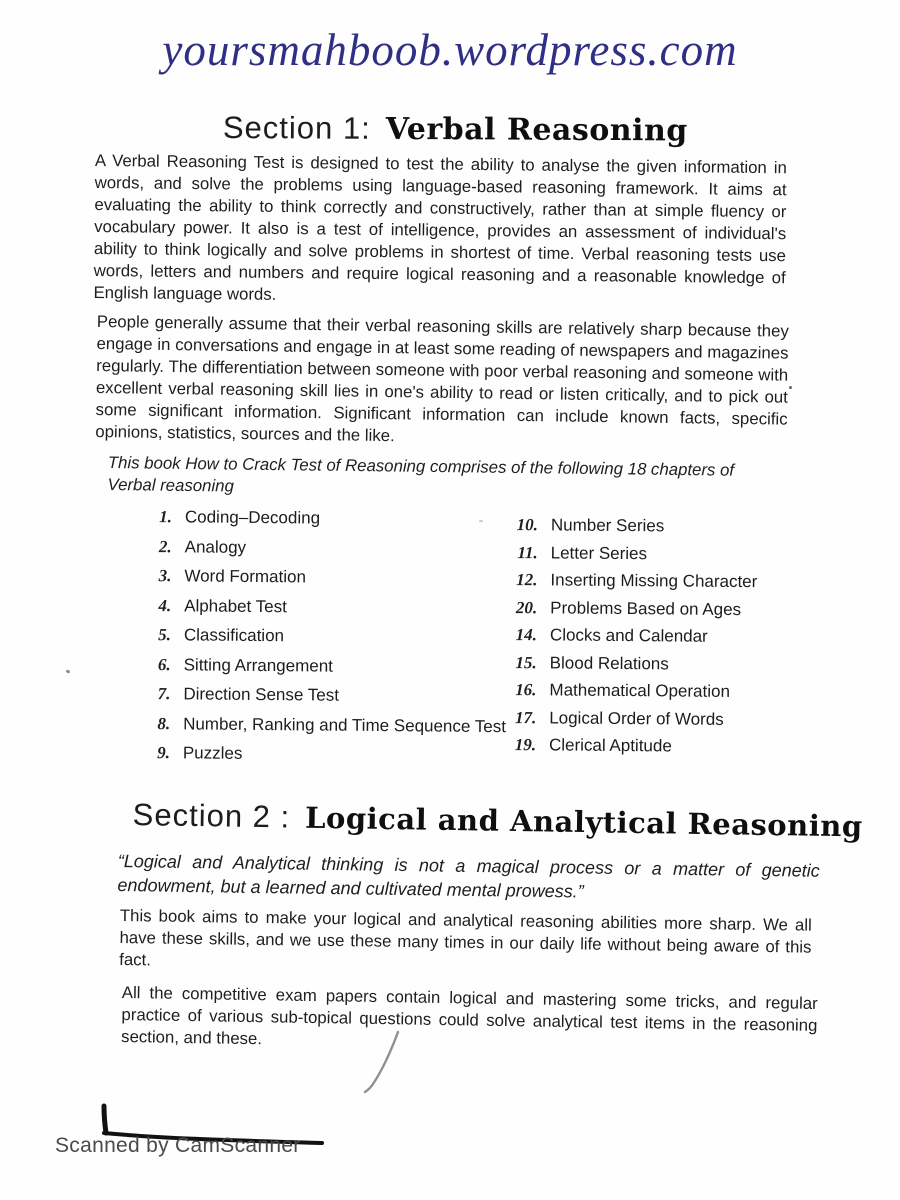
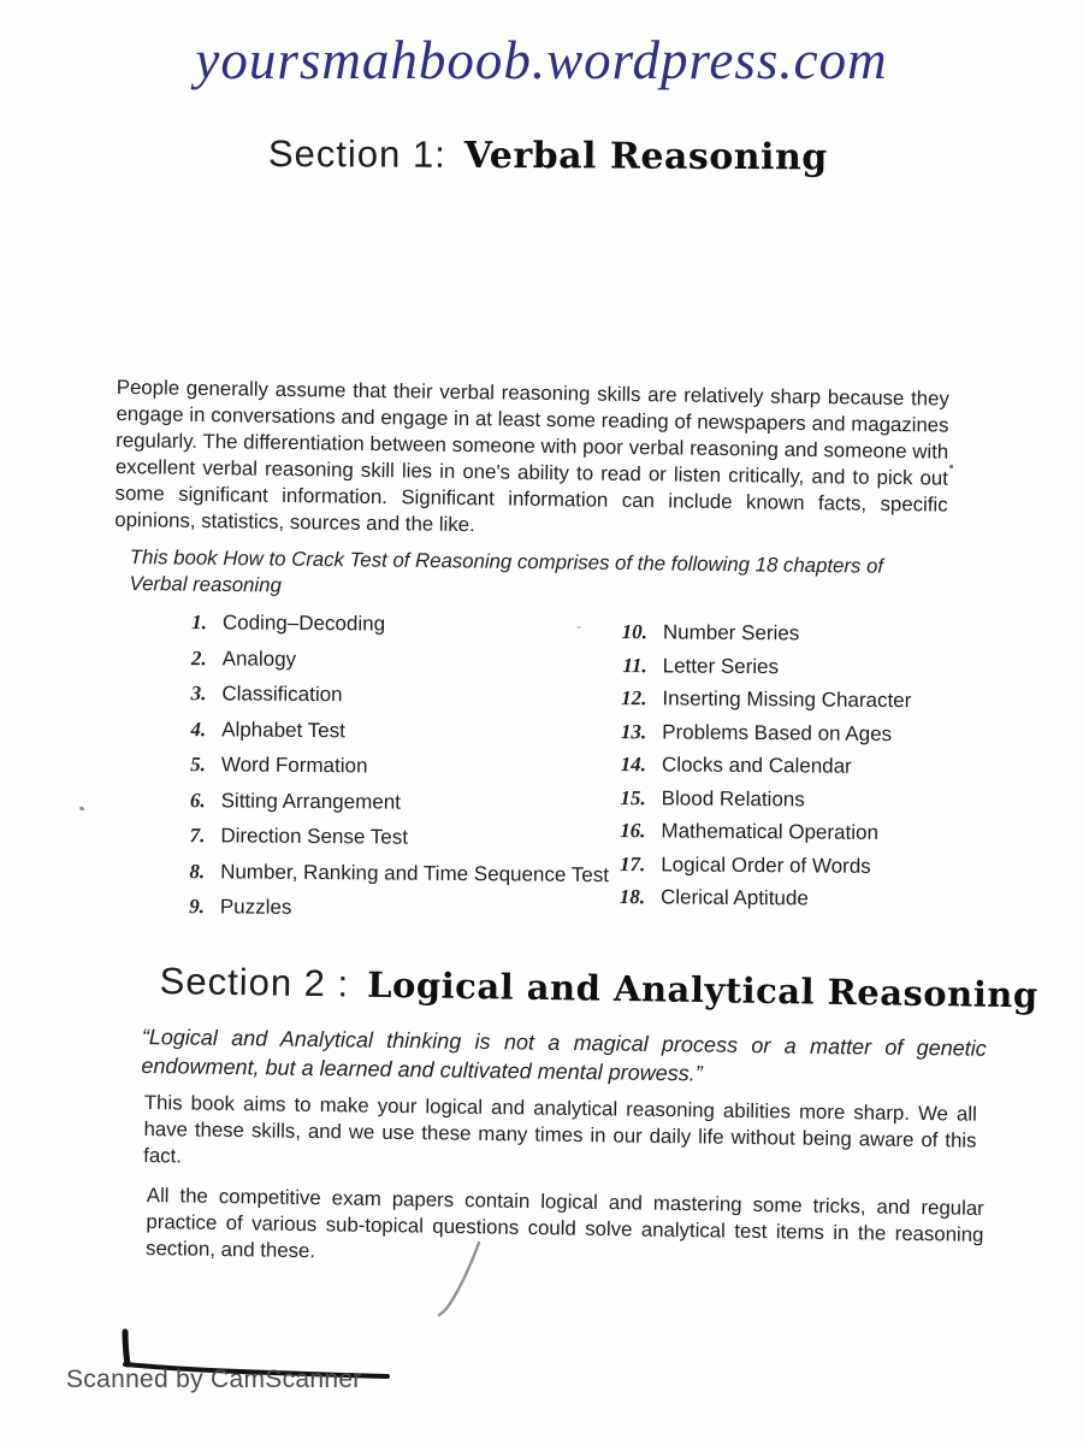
  yoursmahboob.wordpress.com
  Section 1: Verbal Reasoning
- A Verbal Reasoning Test is designed to test the ability to analyse the given information in words, and solve the problems using language-based reasoning framework. It aims at evaluating the ability to think correctly and constructively, rather than at simple fluency or vocabulary power. It also is a test of intelligence, provides an assessment of individual's ability to think logically and solve problems in shortest of time. Verbal reasoning tests use words, letters and numbers and require logical reasoning and a reasonable knowledge of English language words.
  People generally assume that their verbal reasoning skills are relatively sharp because they engage in conversations and engage in at least some reading of newspapers and magazines regularly. The differentiation between someone with poor verbal reasoning and someone with excellent verbal reasoning skill lies in one's ability to read or listen critically, and to pick out some significant information. Significant information can include known facts, specific opinions, statistics, sources and the like.
  This book How to Crack Test of Reasoning comprises of the following 18 chapters of Verbal reasoning
  1.
  Coding–Decoding
  2.
  Analogy
  3.
- Word Formation
+ Classification
  4.
  Alphabet Test
  5.
- Classification
+ Word Formation
  6.
  Sitting Arrangement
  7.
  Direction Sense Test
  8.
  Number, Ranking and Time Sequence Test
  9.
  Puzzles
  10.
  Number Series
  11.
  Letter Series
  12.
  Inserting Missing Character
- 20.
+ 13.
  Problems Based on Ages
  14.
  Clocks and Calendar
  15.
  Blood Relations
  16.
  Mathematical Operation
  17.
  Logical Order of Words
- 19.
+ 18.
  Clerical Aptitude
  Section 2 : Logical and Analytical Reasoning
  “Logical and Analytical thinking is not a magical process or a matter of genetic endowment, but a learned and cultivated mental prowess.”
  This book aims to make your logical and analytical reasoning abilities more sharp. We all have these skills, and we use these many times in our daily life without being aware of this fact.
  All the competitive exam papers contain logical and mastering some tricks, and regular practice of various sub-topical questions could solve analytical test items in the reasoning section, and these.
  Scanned by CamScanner
